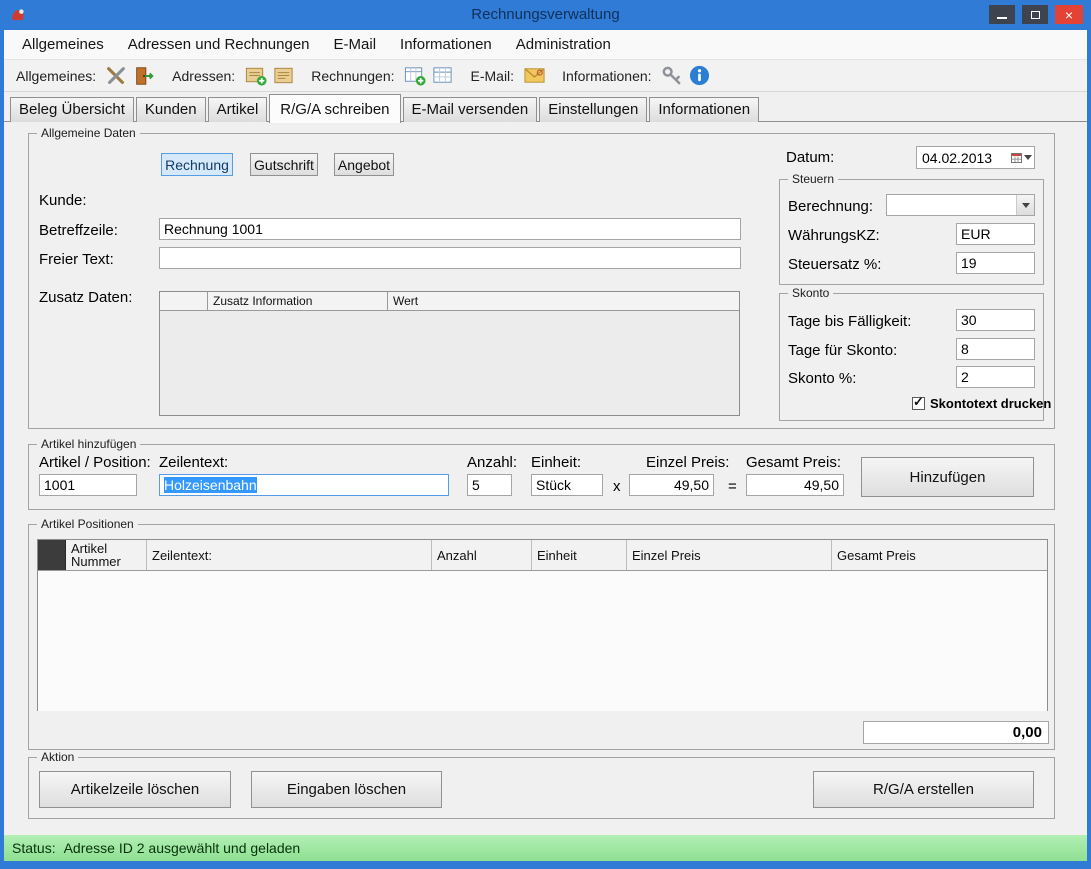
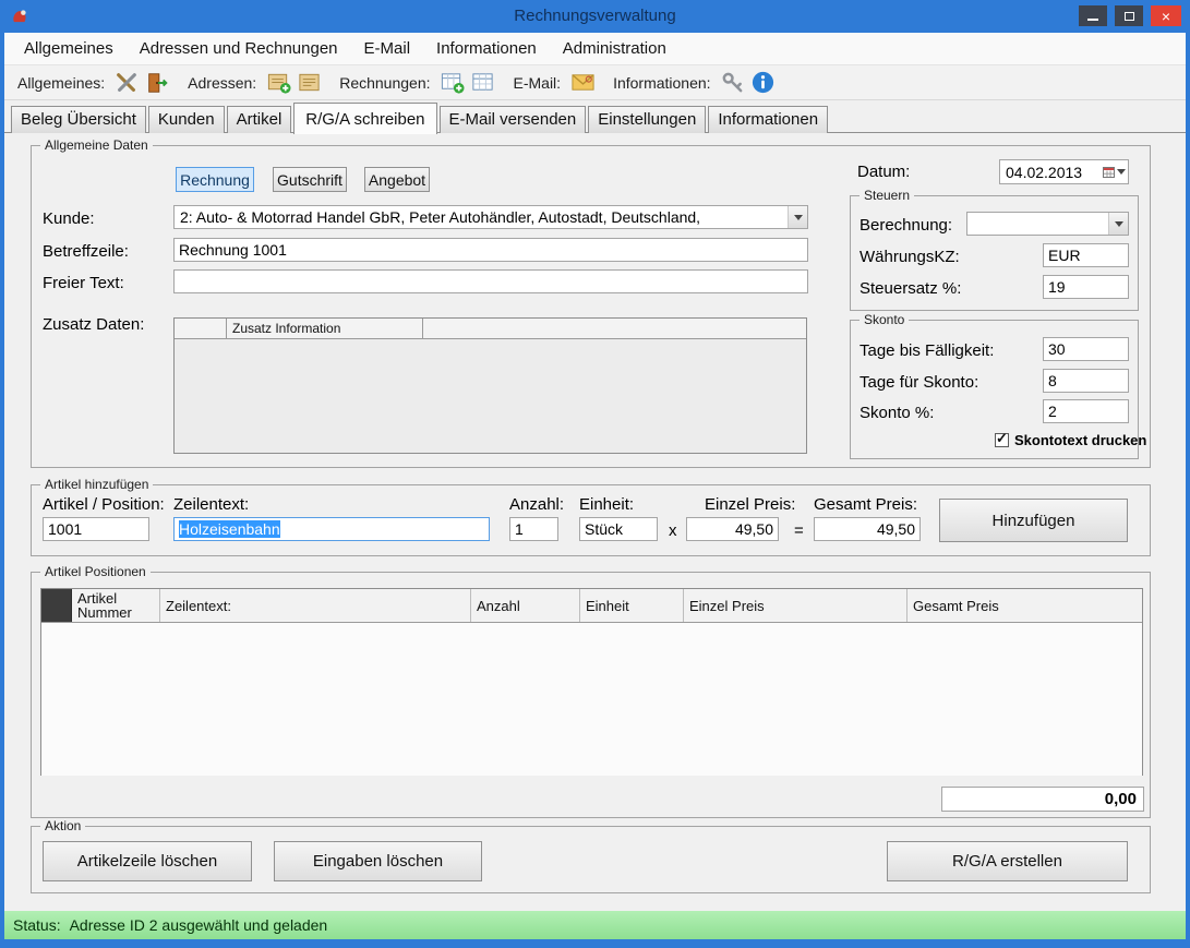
  Rechnungsverwaltung
  Allgemeines
  Adressen und Rechnungen
  E-Mail
  Informationen
  Administration
  Allgemeines:
  Adressen:
  Rechnungen:
  E-Mail:
  Informationen:
  Beleg Übersicht
  Kunden
  Artikel
  R/G/A schreiben
  E-Mail versenden
  Einstellungen
  Informationen
  Allgemeine Daten
  Rechnung
  Gutschrift
  Angebot
  Kunde:
+ 2: Auto- & Motorrad Handel GbR, Peter Autohändler, Autostadt, Deutschland,
  Betreffzeile:
  Rechnung 1001
  Freier Text:
  Zusatz Daten:
  Zusatz Information
- Wert
  Datum:
  04.02.2013
  Steuern
  Berechnung:
  WährungsKZ:
  EUR
  Steuersatz %:
  19
  Skonto
  Tage bis Fälligkeit:
  30
  Tage für Skonto:
  8
  Skonto %:
  2
  Skontotext drucken
  Artikel hinzufügen
  Artikel / Position:
  Zeilentext:
  Anzahl:
  Einheit:
  Einzel Preis:
  Gesamt Preis:
  1001
  Holzeisenbahn
- 5
+ 1
  Stück
  x
  49,50
  =
  49,50
  Hinzufügen
  Artikel Positionen
  Artikel Nummer
  Zeilentext:
  Anzahl
  Einheit
  Einzel Preis
  Gesamt Preis
  0,00
  Aktion
  Artikelzeile löschen
  Eingaben löschen
  R/G/A erstellen
  Status:
  Adresse ID 2 ausgewählt und geladen
